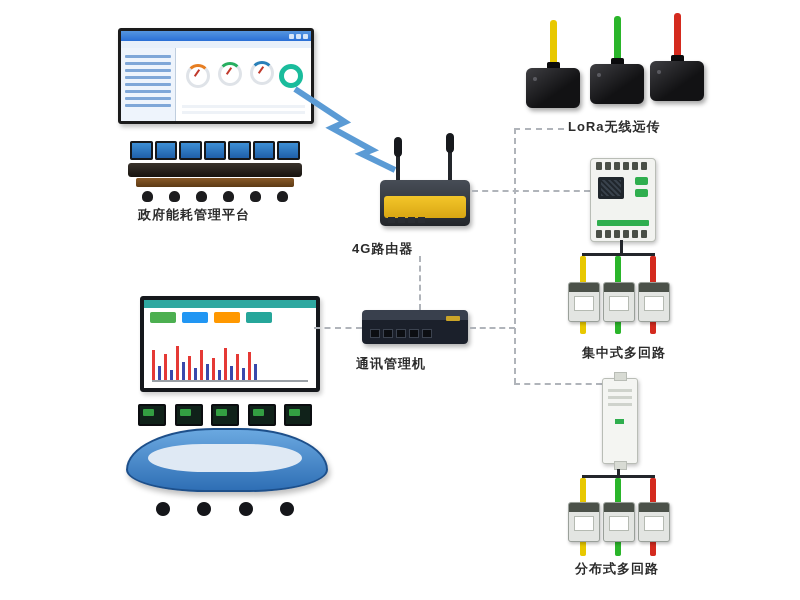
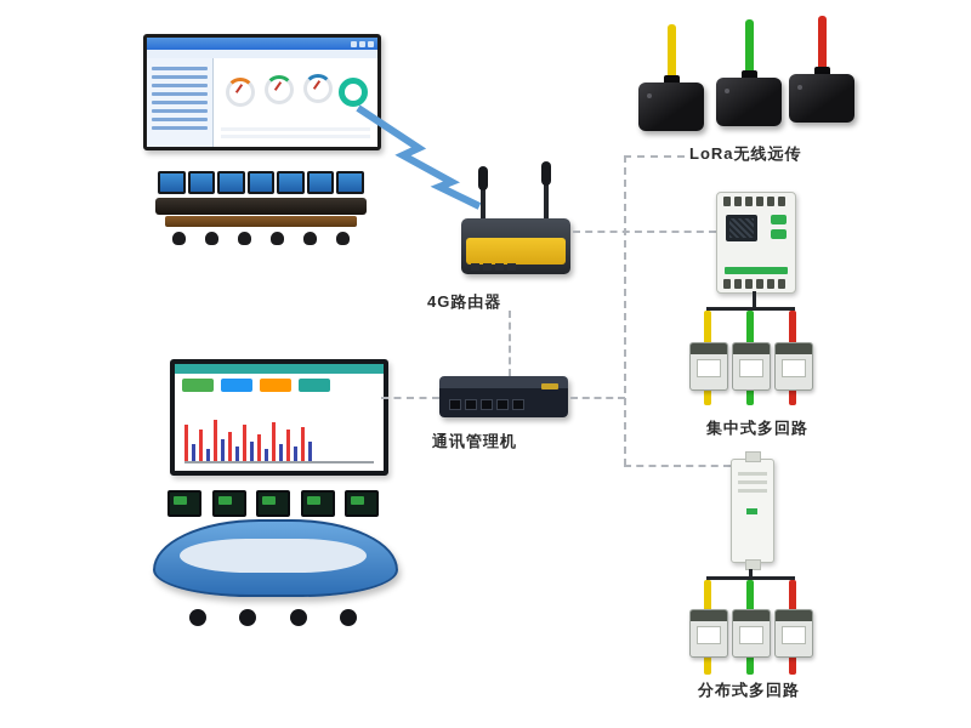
- 政府能耗管理平台
  4G路由器
  通讯管理机
  LoRa无线远传
  集中式多回路
  分布式多回路
